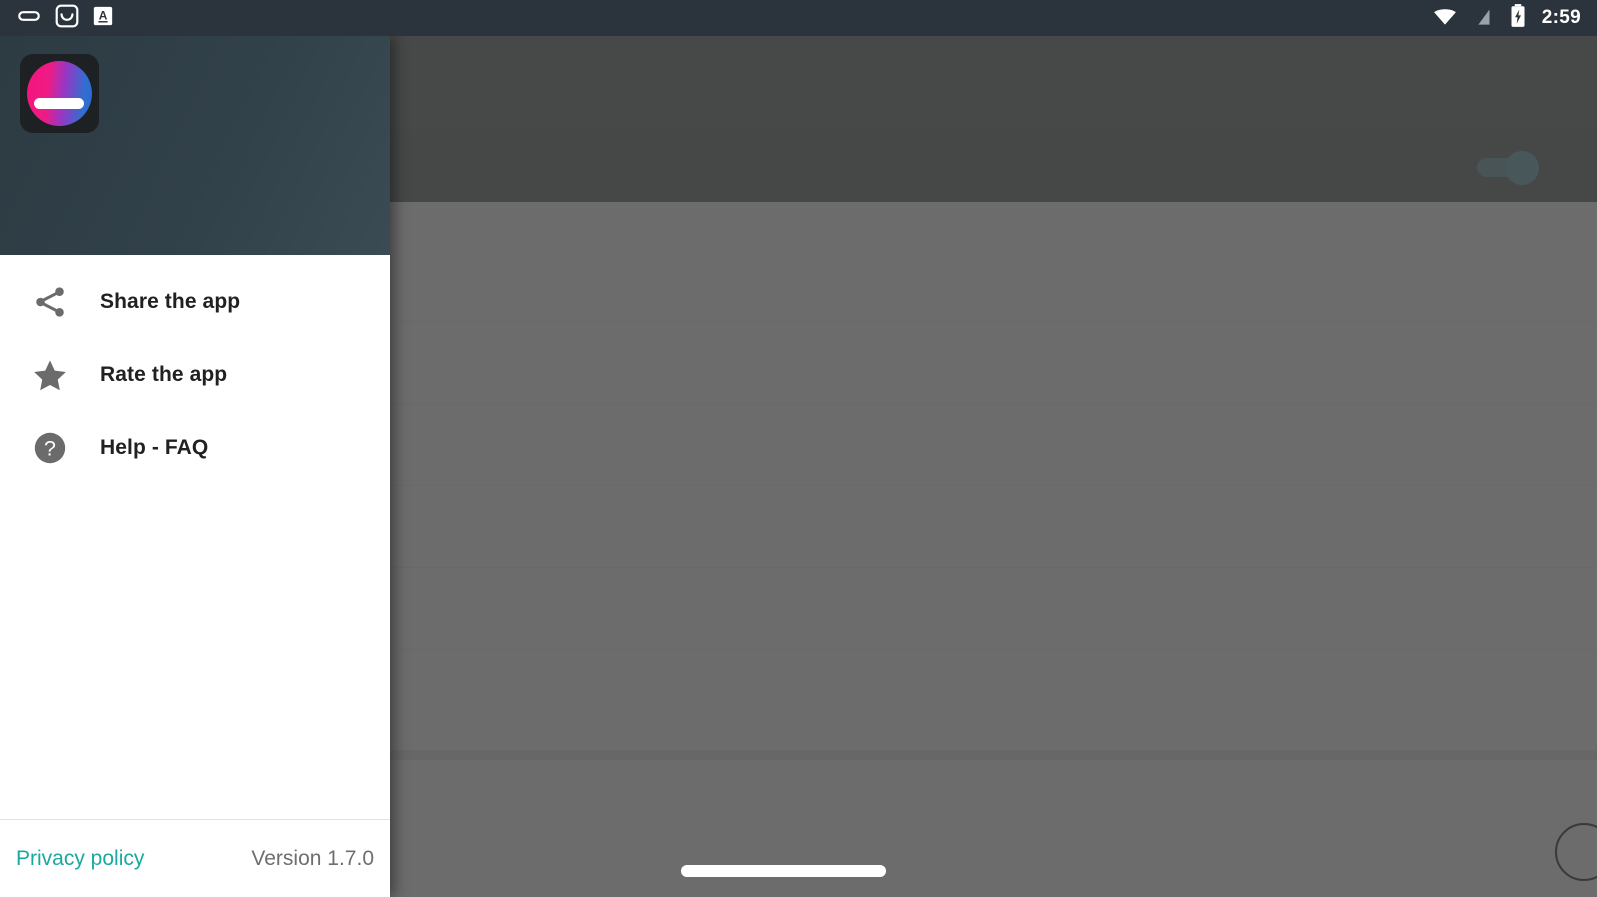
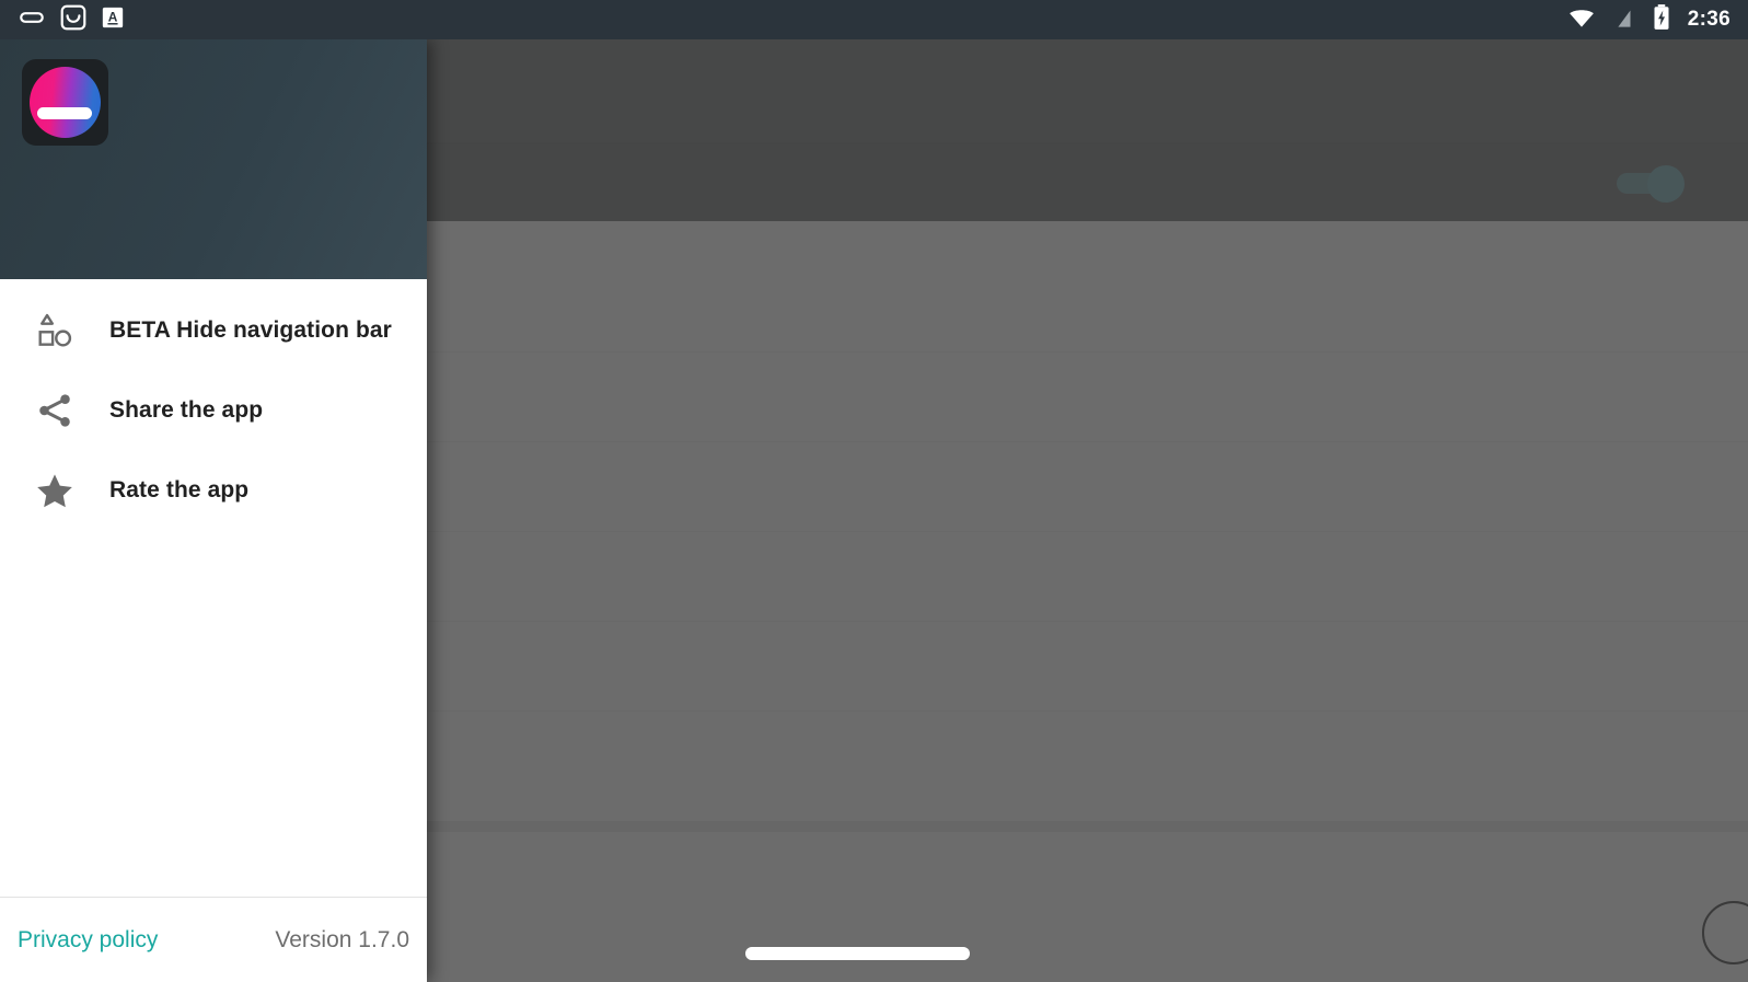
  A
- 2:59
+ 2:36
+ BETA Hide navigation bar
  Share the app
  Rate the app
- ?
- Help - FAQ
  Privacy policy
  Version 1.7.0
